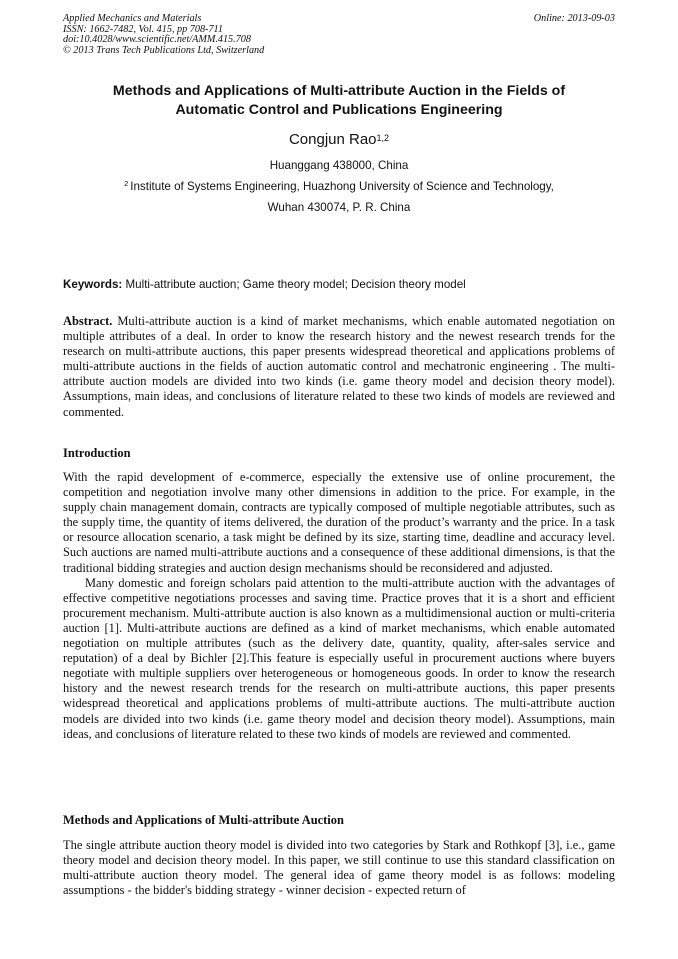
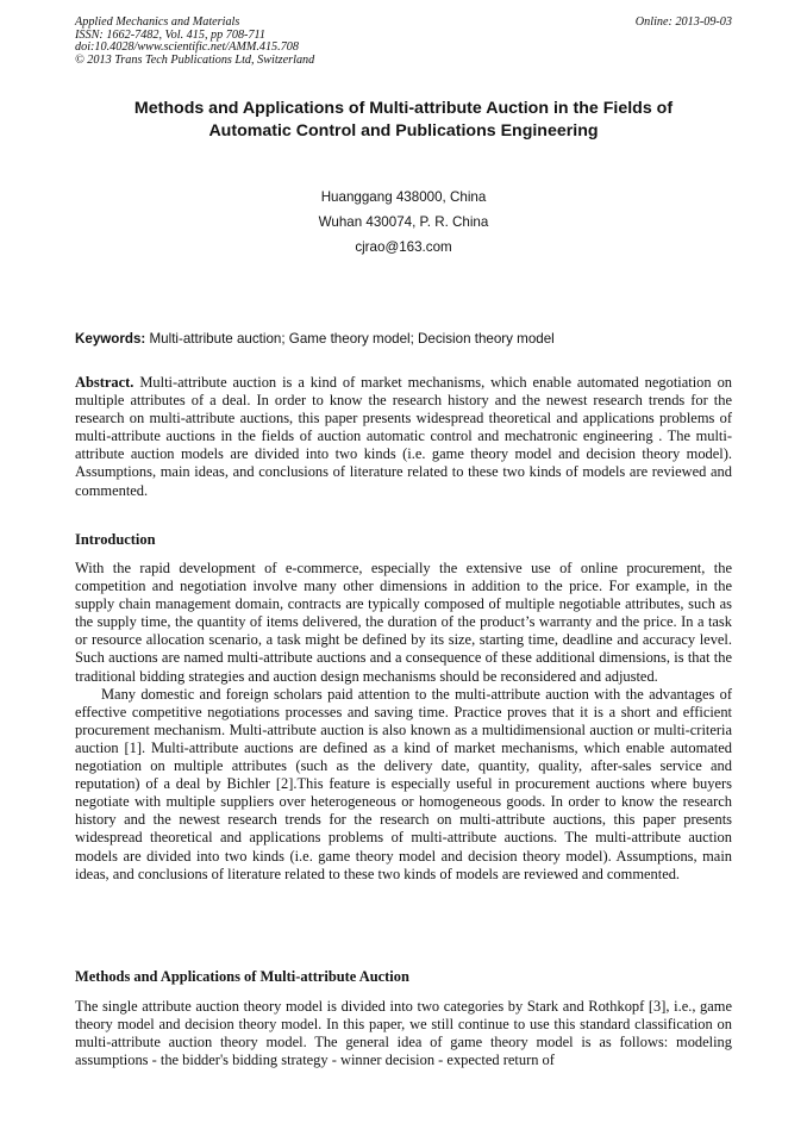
  Applied Mechanics and Materials
  ISSN: 1662-7482, Vol. 415, pp 708-711
  doi:10.4028/www.scientific.net/AMM.415.708
  © 2013 Trans Tech Publications Ltd, Switzerland
  Online: 2013-09-03
  Methods and Applications of Multi-attribute Auction in the Fields of
  Automatic Control and Publications Engineering
- Congjun Rao1,2
  Huanggang 438000, China
- 2 Institute of Systems Engineering, Huazhong University of Science and Technology,
  Wuhan 430074, P. R. China
+ cjrao@163.com
  Keywords: Multi-attribute auction; Game theory model; Decision theory model
  Abstract. Multi-attribute auction is a kind of market mechanisms, which enable automated negotiation on multiple attributes of a deal. In order to know the research history and the newest research trends for the research on multi-attribute auctions, this paper presents widespread theoretical and applications problems of multi-attribute auctions in the fields of auction automatic control and mechatronic engineering . The multi-attribute auction models are divided into two kinds (i.e. game theory model and decision theory model). Assumptions, main ideas, and conclusions of literature related to these two kinds of models are reviewed and commented.
  Introduction
  With the rapid development of e-commerce, especially the extensive use of online procurement, the competition and negotiation involve many other dimensions in addition to the price. For example, in the supply chain management domain, contracts are typically composed of multiple negotiable attributes, such as the supply time, the quantity of items delivered, the duration of the product’s warranty and the price. In a task or resource allocation scenario, a task might be defined by its size, starting time, deadline and accuracy level. Such auctions are named multi-attribute auctions and a consequence of these additional dimensions, is that the traditional bidding strategies and auction design mechanisms should be reconsidered and adjusted.
  Many domestic and foreign scholars paid attention to the multi-attribute auction with the advantages of effective competitive negotiations processes and saving time. Practice proves that it is a short and efficient procurement mechanism. Multi-attribute auction is also known as a multidimensional auction or multi-criteria auction [1]. Multi-attribute auctions are defined as a kind of market mechanisms, which enable automated negotiation on multiple attributes (such as the delivery date, quantity, quality, after-sales service and reputation) of a deal by Bichler [2].This feature is especially useful in procurement auctions where buyers negotiate with multiple suppliers over heterogeneous or homogeneous goods. In order to know the research history and the newest research trends for the research on multi-attribute auctions, this paper presents widespread theoretical and applications problems of multi-attribute auctions. The multi-attribute auction models are divided into two kinds (i.e. game theory model and decision theory model). Assumptions, main ideas, and conclusions of literature related to these two kinds of models are reviewed and commented.
  Methods and Applications of Multi-attribute Auction
  The single attribute auction theory model is divided into two categories by Stark and Rothkopf [3], i.e., game theory model and decision theory model. In this paper, we still continue to use this standard classification on multi-attribute auction theory model. The general idea of game theory model is as follows: modeling assumptions - the bidder's bidding strategy - winner decision - expected return of
